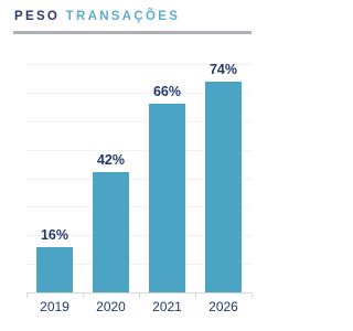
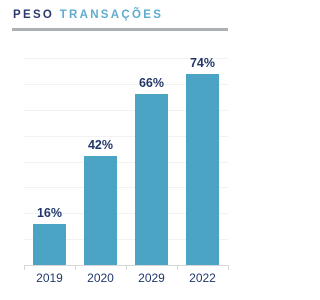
  PESO TRANSAÇÕES
  16%
  42%
  66%
  74%
  2019
  2020
- 2021
+ 2029
- 2026
+ 2022
